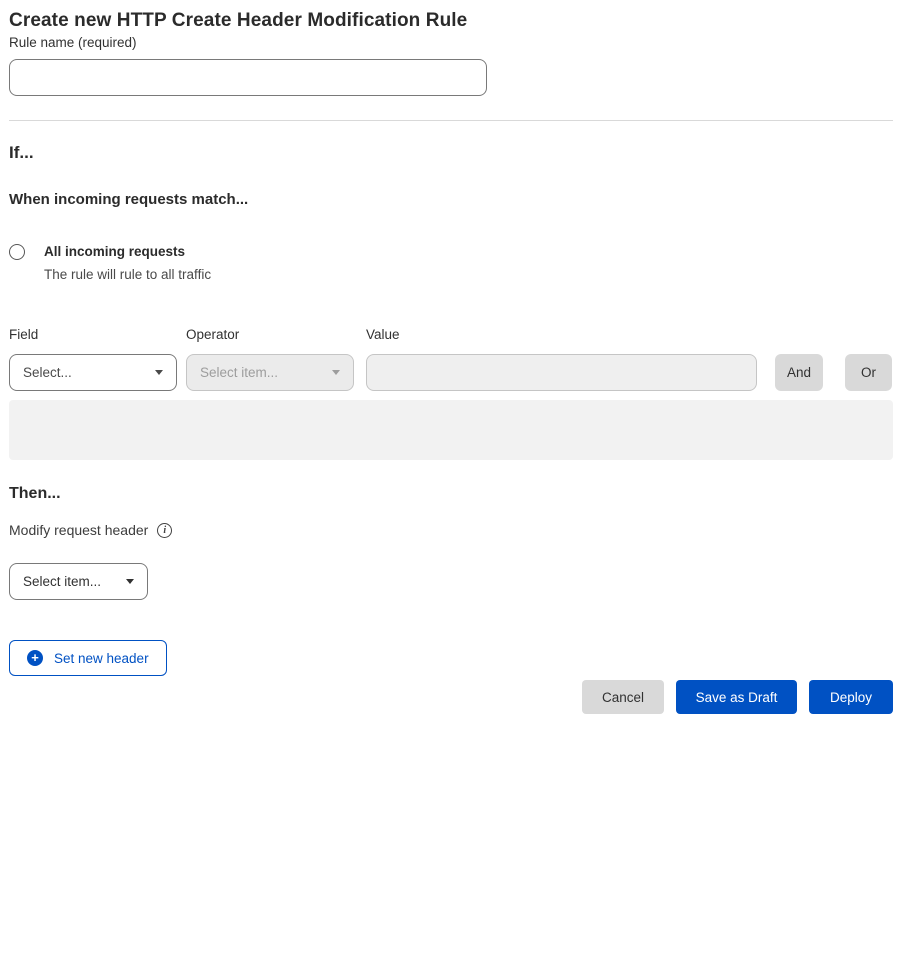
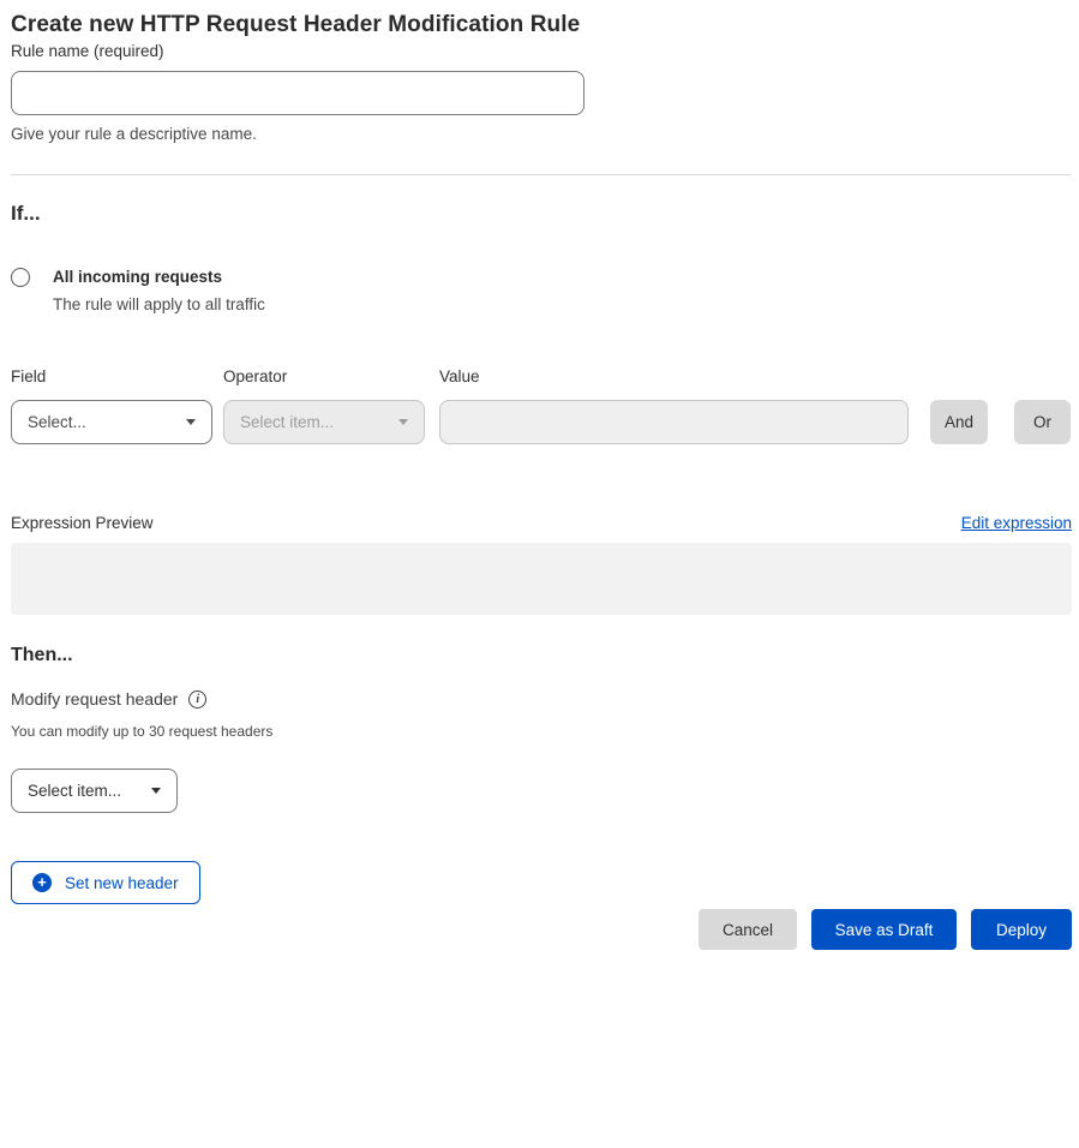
- Create new HTTP Create Header Modification Rule
+ Create new HTTP Request Header Modification Rule
  Rule name (required)
+ Give your rule a descriptive name.
  If...
- When incoming requests match...
  All incoming requests
- The rule will rule to all traffic
+ The rule will apply to all traffic
  Field
  Select...
  Operator
  Select item...
  Value
  And
  Or
+ Expression Preview
+ Edit expression
  Then...
  Modify request header
  i
+ You can modify up to 30 request headers
  Select item...
  +
  Set new header
  Cancel
  Save as Draft
  Deploy
